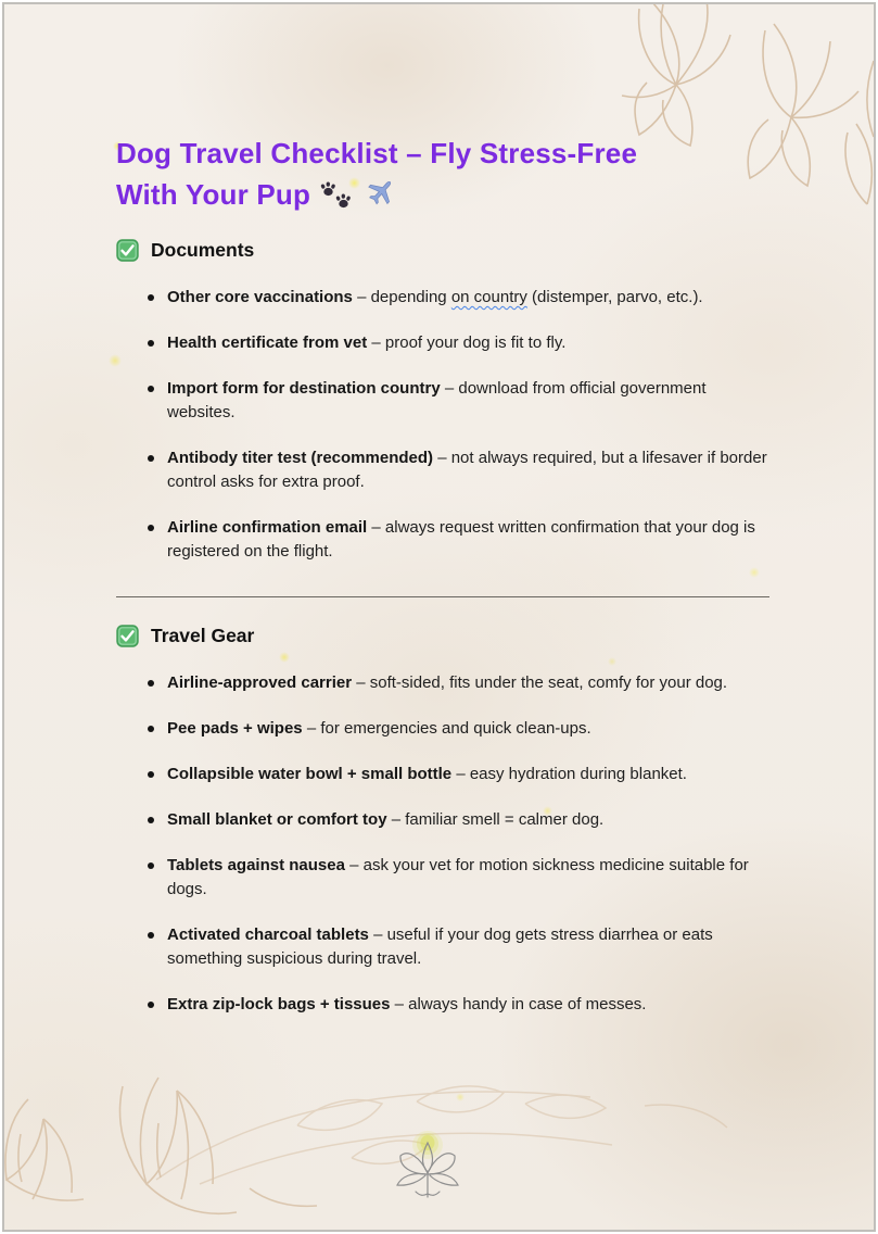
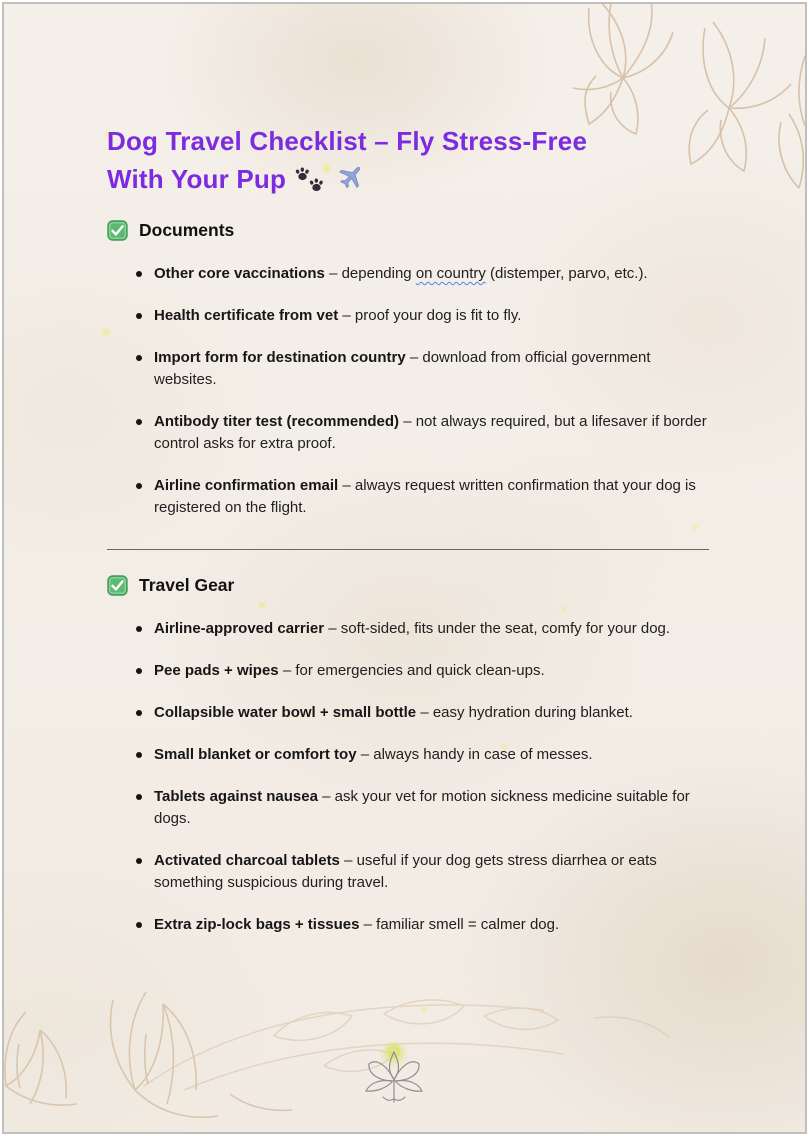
  Dog Travel Checklist – Fly Stress-Free
  With Your Pup
  Documents
  Other core vaccinations – depending on country (distemper, parvo, etc.).
  Health certificate from vet – proof your dog is fit to fly.
  Import form for destination country – download from official government websites.
  Antibody titer test (recommended) – not always required, but a lifesaver if border control asks for extra proof.
  Airline confirmation email – always request written confirmation that your dog is registered on the flight.
  Travel Gear
  Airline-approved carrier – soft-sided, fits under the seat, comfy for your dog.
  Pee pads + wipes – for emergencies and quick clean-ups.
  Collapsible water bowl + small bottle – easy hydration during blanket.
- Small blanket or comfort toy – familiar smell = calmer dog.
+ Small blanket or comfort toy – always handy in case of messes.
  Tablets against nausea – ask your vet for motion sickness medicine suitable for dogs.
  Activated charcoal tablets – useful if your dog gets stress diarrhea or eats something suspicious during travel.
- Extra zip-lock bags + tissues – always handy in case of messes.
+ Extra zip-lock bags + tissues – familiar smell = calmer dog.
